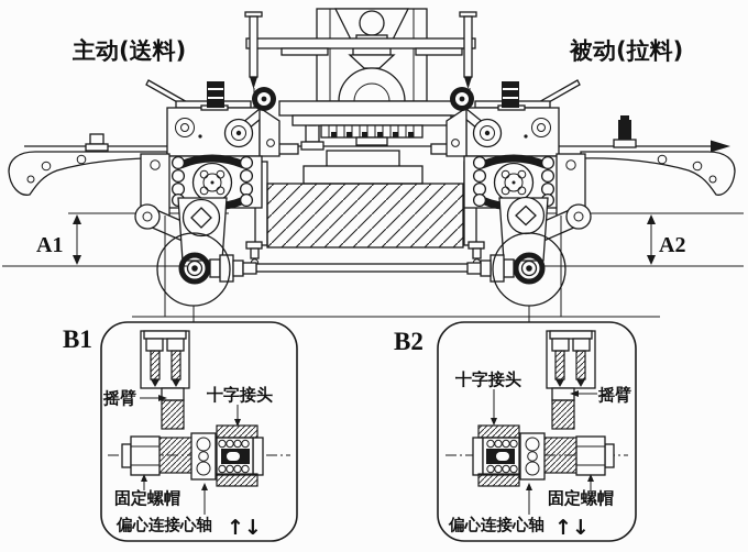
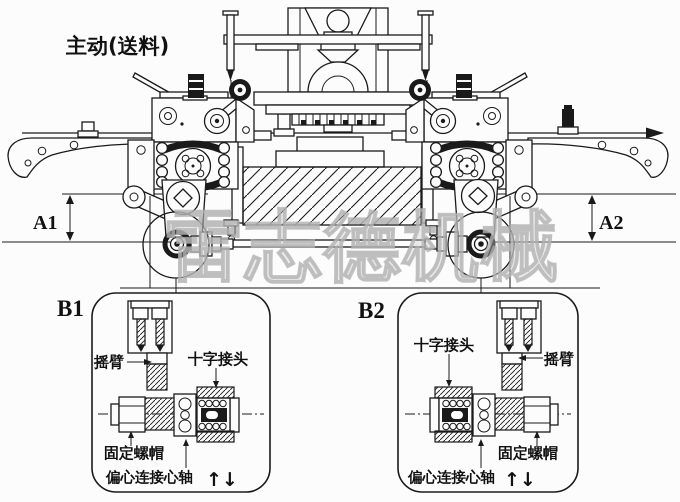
  A1
  A2
  主动(送料)
- 被动(拉料)
  B1
  摇臂
  十字接头
  固定螺帽
  偏心连接心轴
  ↑↓
  B2
  十字接头
  摇臂
  固定螺帽
  偏心连接心轴
  ↑↓
+ 雷志德机械
